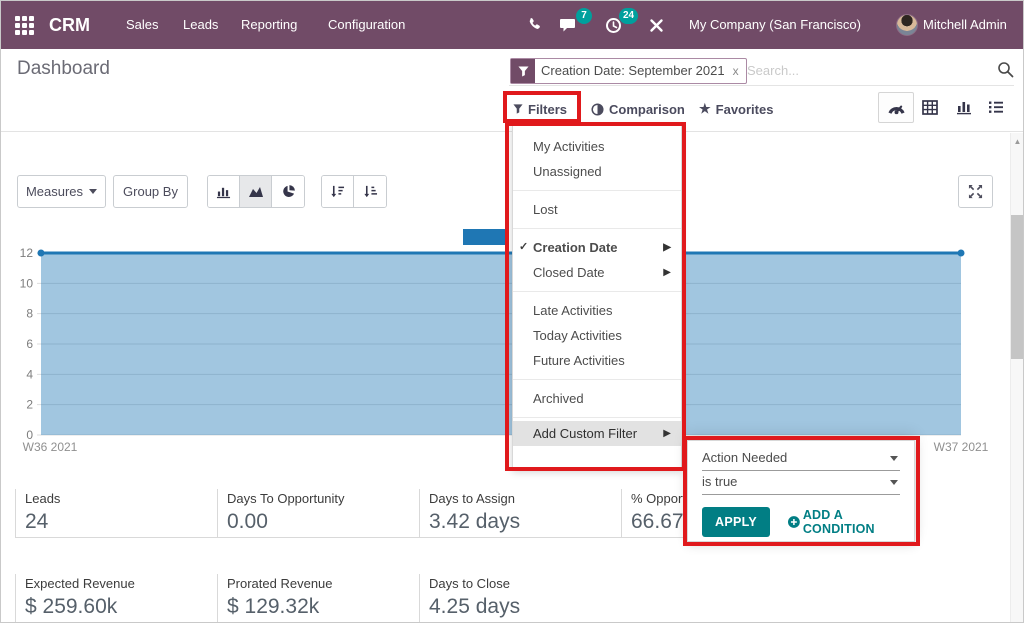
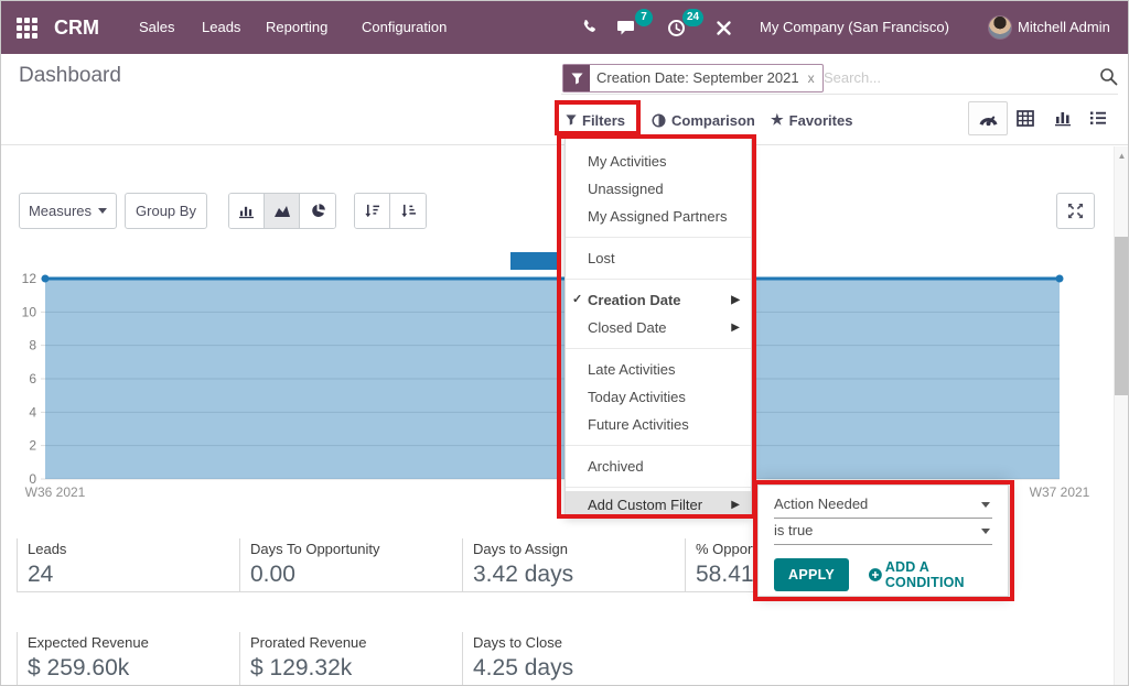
  CRM
  Sales
  Leads
  Reporting
  Configuration
  7
  24
  My Company (San Francisco)
  Mitchell Admin
  Dashboard
  Creation Date: September 2021
  x
  Search...
  Filters
  Comparison
  ★
  Favorites
  Measures
  Group By
  0
  2
  4
  6
  8
  10
  12
  W36 2021
  W37 2021
  ▲
  Leads
  24
  Days To Opportunity
  0.00
  Days to Assign
  3.42 days
  % Opport
- 66.67
+ 58.41
  Expected Revenue
  $ 259.60k
  Prorated Revenue
  $ 129.32k
  Days to Close
  4.25 days
  My Activities
  Unassigned
+ My Assigned Partners
  Lost
  ✓
  Creation Date
  ▶
  Closed Date
  ▶
  Late Activities
  Today Activities
  Future Activities
  Archived
  Add Custom Filter
  ▶
  Action Needed
  is true
  APPLY
  ADD A CONDITION
